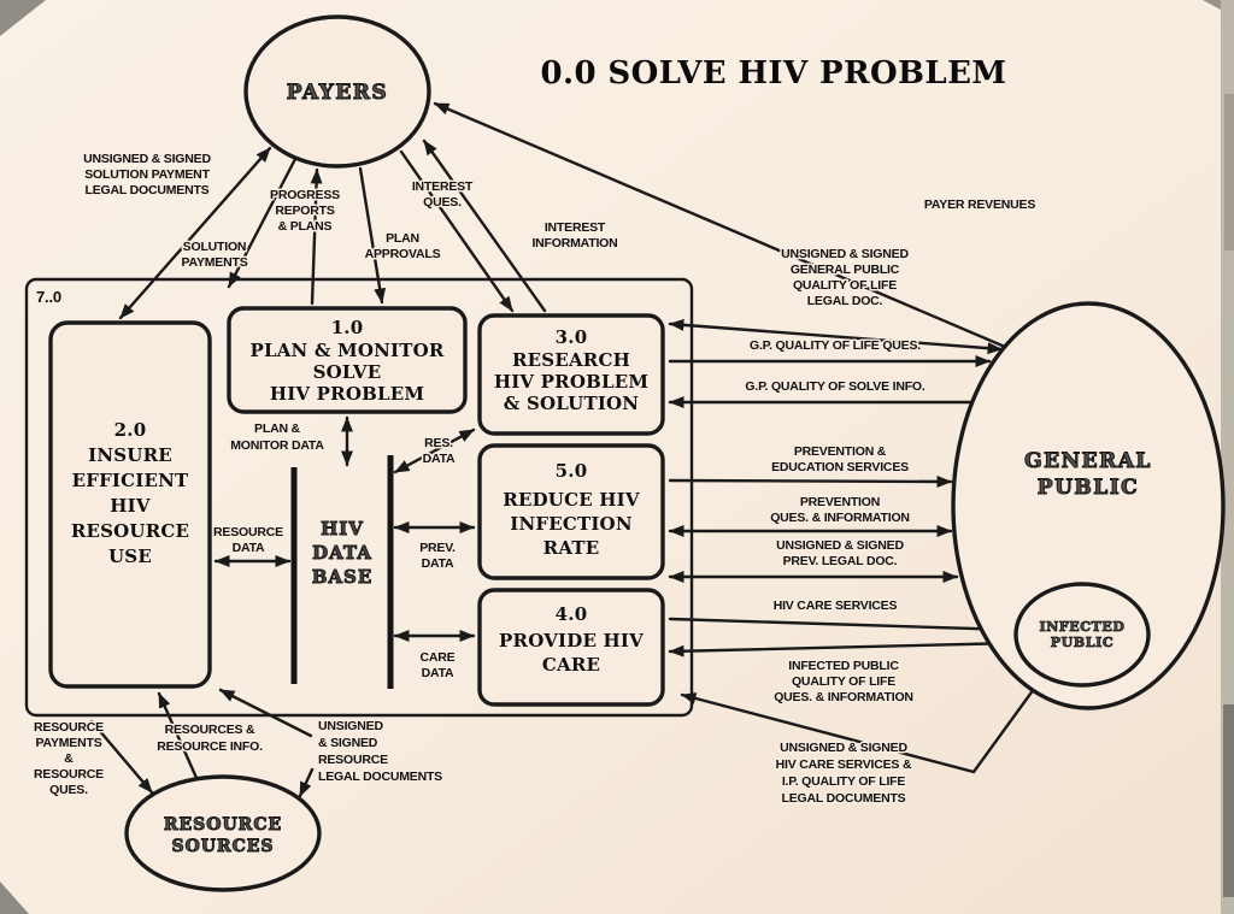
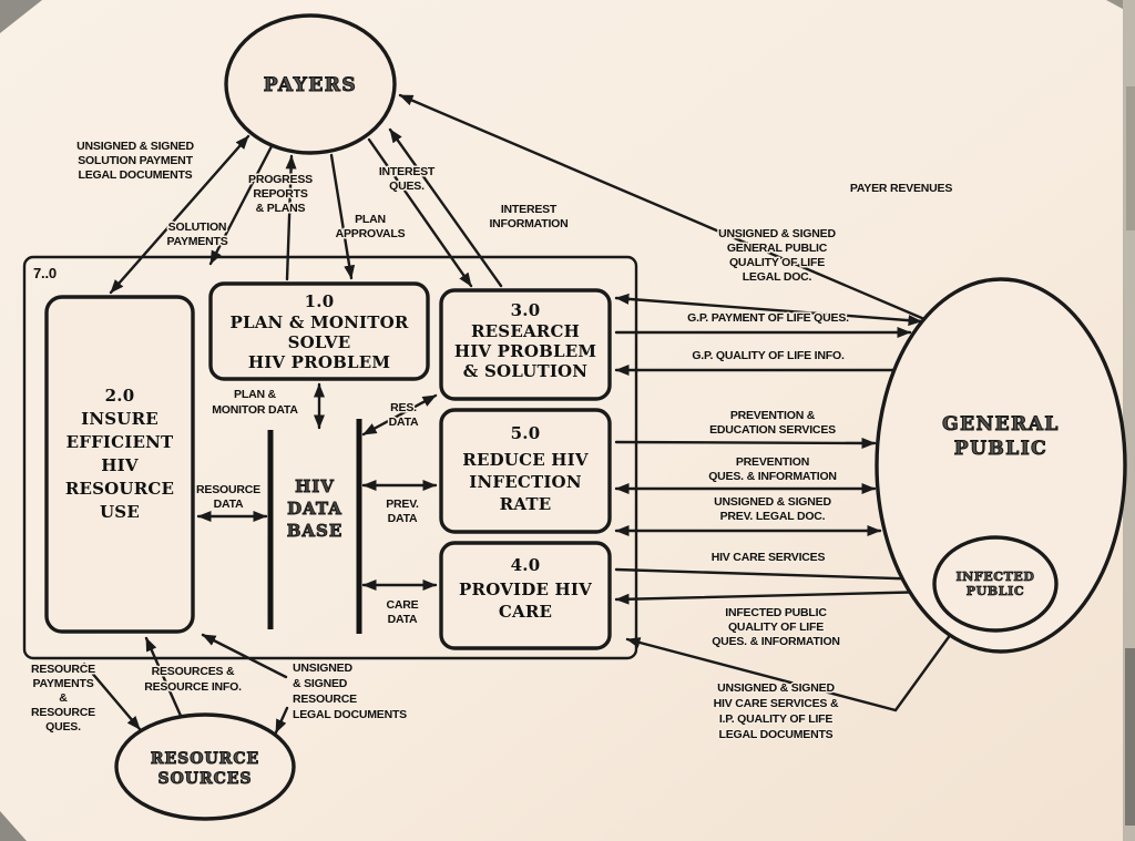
- 0.0 SOLVE HIV PROBLEM
  7..0
  PAYERS
  GENERAL
  PUBLIC
  INFECTED
  PUBLIC
  RESOURCE
  SOURCES
  HIV
  DATA
  BASE
  1.0
  PLAN & MONITOR
  SOLVE
  HIV PROBLEM
  2.0
  INSURE
  EFFICIENT
  HIV
  RESOURCE
  USE
  3.0
  RESEARCH
  HIV PROBLEM
  & SOLUTION
  5.0
  REDUCE HIV
  INFECTION
  RATE
  4.0
  PROVIDE HIV
  CARE
  UNSIGNED & SIGNED
  SOLUTION PAYMENT
  LEGAL DOCUMENTS
  SOLUTION
  PAYMENTS
  PROGRESS
  REPORTS
  & PLANS
  PLAN
  APPROVALS
  INTEREST
  QUES.
  INTEREST
  INFORMATION
  PAYER REVENUES
  UNSIGNED & SIGNED
  GENERAL PUBLIC
  QUALITY OF LIFE
  LEGAL DOC.
- G.P. QUALITY OF LIFE QUES.
+ G.P. PAYMENT OF LIFE QUES.
- G.P. QUALITY OF SOLVE INFO.
+ G.P. QUALITY OF LIFE INFO.
  PREVENTION &
  EDUCATION SERVICES
  PREVENTION
  QUES. & INFORMATION
  UNSIGNED & SIGNED
  PREV. LEGAL DOC.
  HIV CARE SERVICES
  INFECTED PUBLIC
  QUALITY OF LIFE
  QUES. & INFORMATION
  UNSIGNED & SIGNED
  HIV CARE SERVICES &
  I.P. QUALITY OF LIFE
  LEGAL DOCUMENTS
  RESOURCE
  PAYMENTS
  &
  RESOURCE
  QUES.
  RESOURCES &
  RESOURCE INFO.
  UNSIGNED
  & SIGNED
  RESOURCE
  LEGAL DOCUMENTS
  PLAN &
  MONITOR DATA
  RESOURCE
  DATA
  RES.
  DATA
  PREV.
  DATA
  CARE
  DATA
